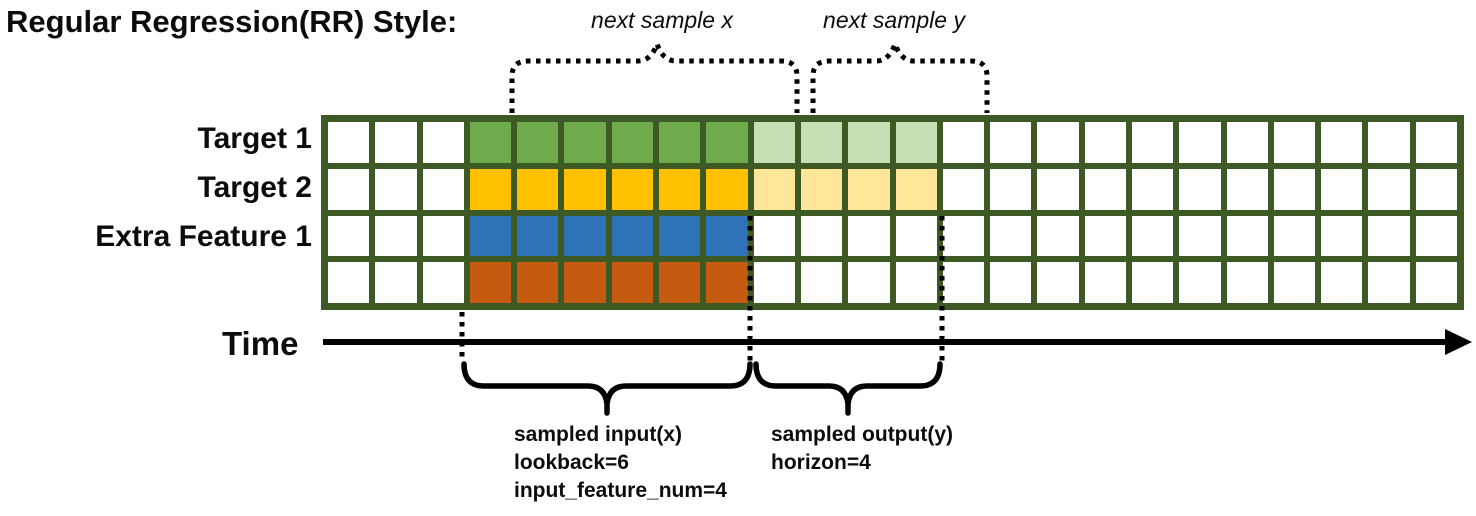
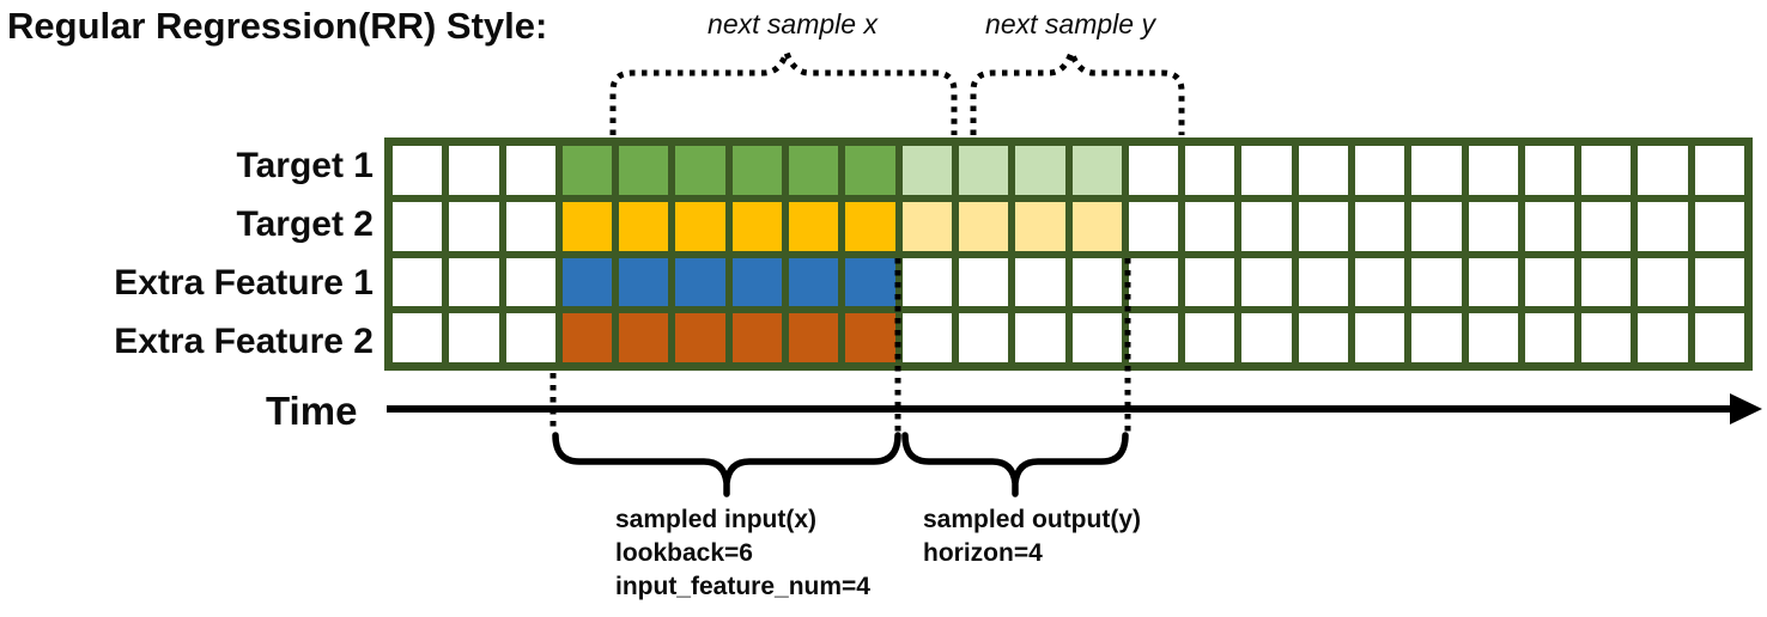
  Regular Regression(RR) Style:
  next sample x
  next sample y
  Target 1
  Target 2
  Extra Feature 1
+ Extra Feature 2
  Time
  sampled input(x)
  lookback=6
  input_feature_num=4
  sampled output(y)
  horizon=4
